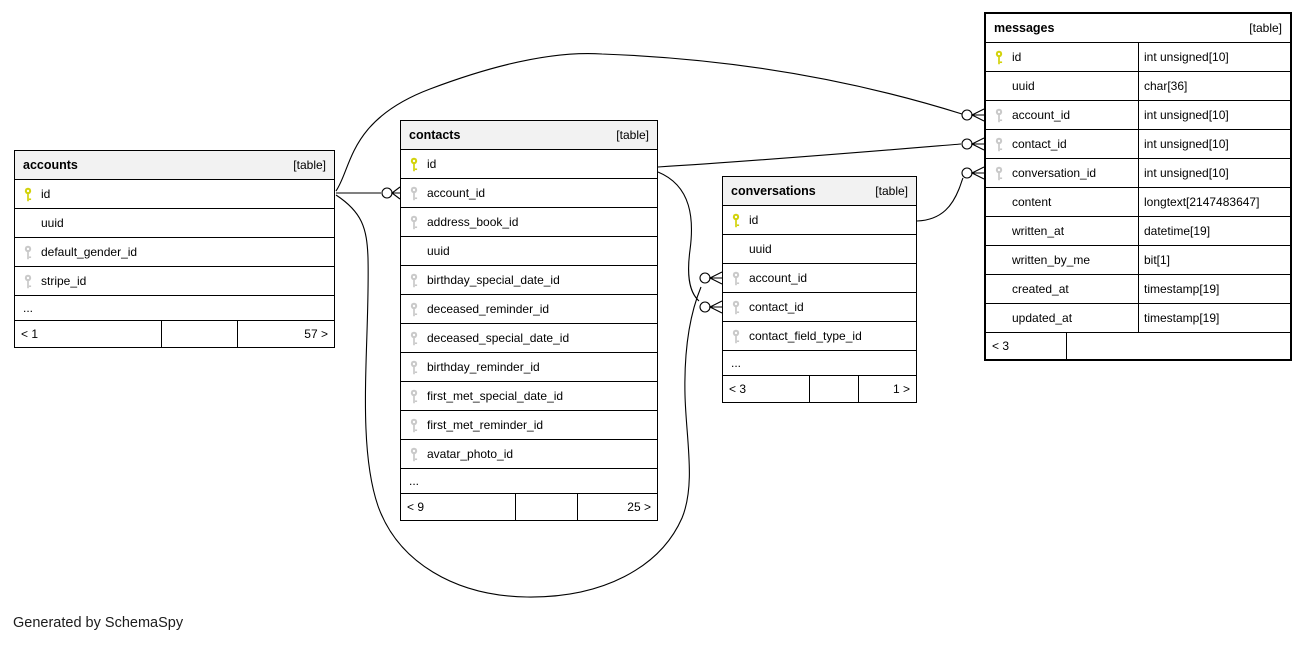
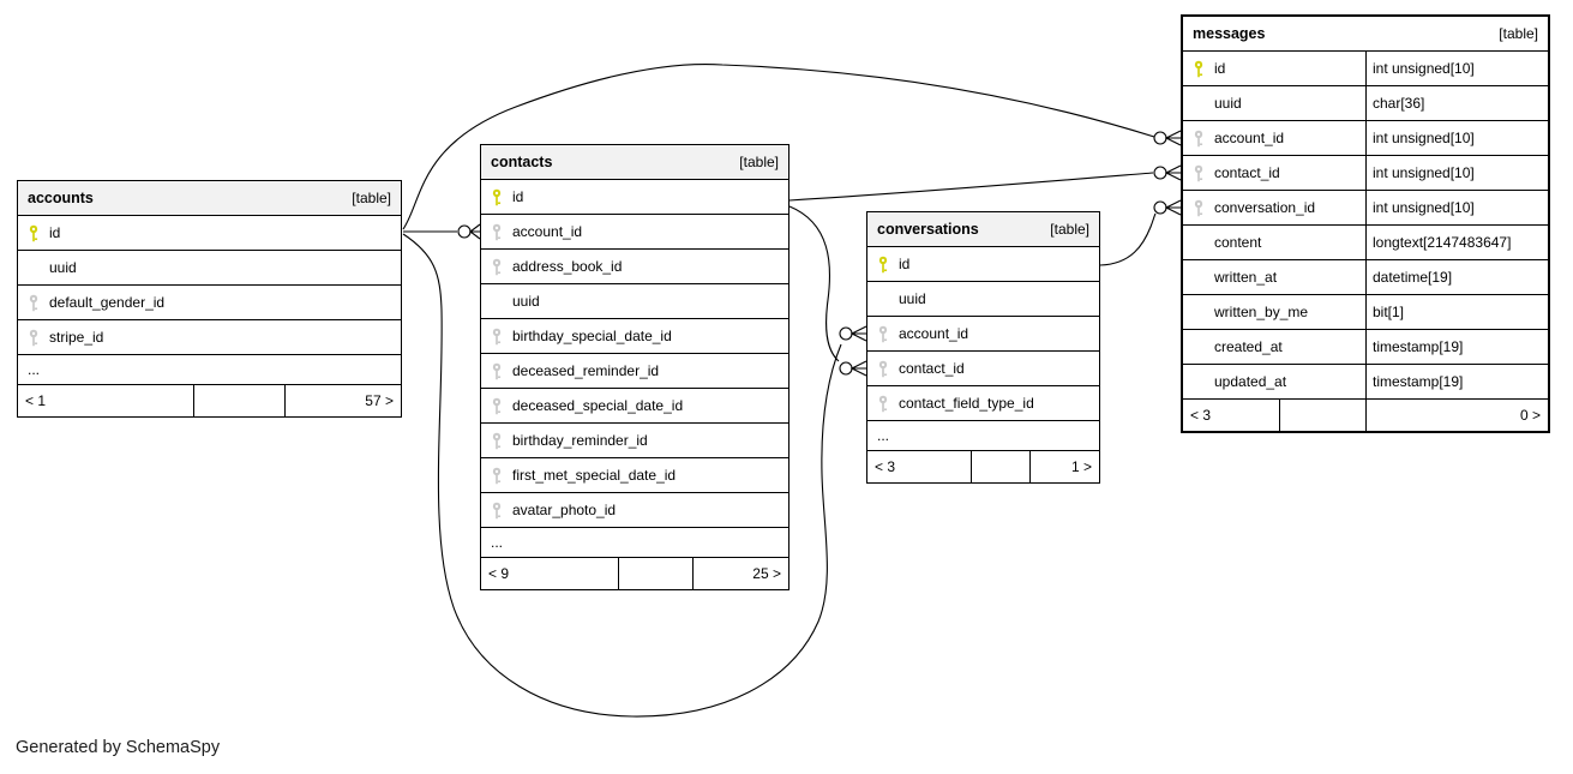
  accounts
  [table]
  id
  uuid
  default_gender_id
  stripe_id
  ...
  < 1
  57 >
  contacts
  [table]
  id
  account_id
  address_book_id
  uuid
  birthday_special_date_id
  deceased_reminder_id
  deceased_special_date_id
  birthday_reminder_id
  first_met_special_date_id
- first_met_reminder_id
  avatar_photo_id
  ...
  < 9
  25 >
  conversations
  [table]
  id
  uuid
  account_id
  contact_id
  contact_field_type_id
  ...
  < 3
  1 >
  messages
  [table]
  id
  int unsigned[10]
  uuid
  char[36]
  account_id
  int unsigned[10]
  contact_id
  int unsigned[10]
  conversation_id
  int unsigned[10]
  content
  longtext[2147483647]
  written_at
  datetime[19]
  written_by_me
  bit[1]
  created_at
  timestamp[19]
  updated_at
  timestamp[19]
  < 3
+ 0 >
  Generated by SchemaSpy
